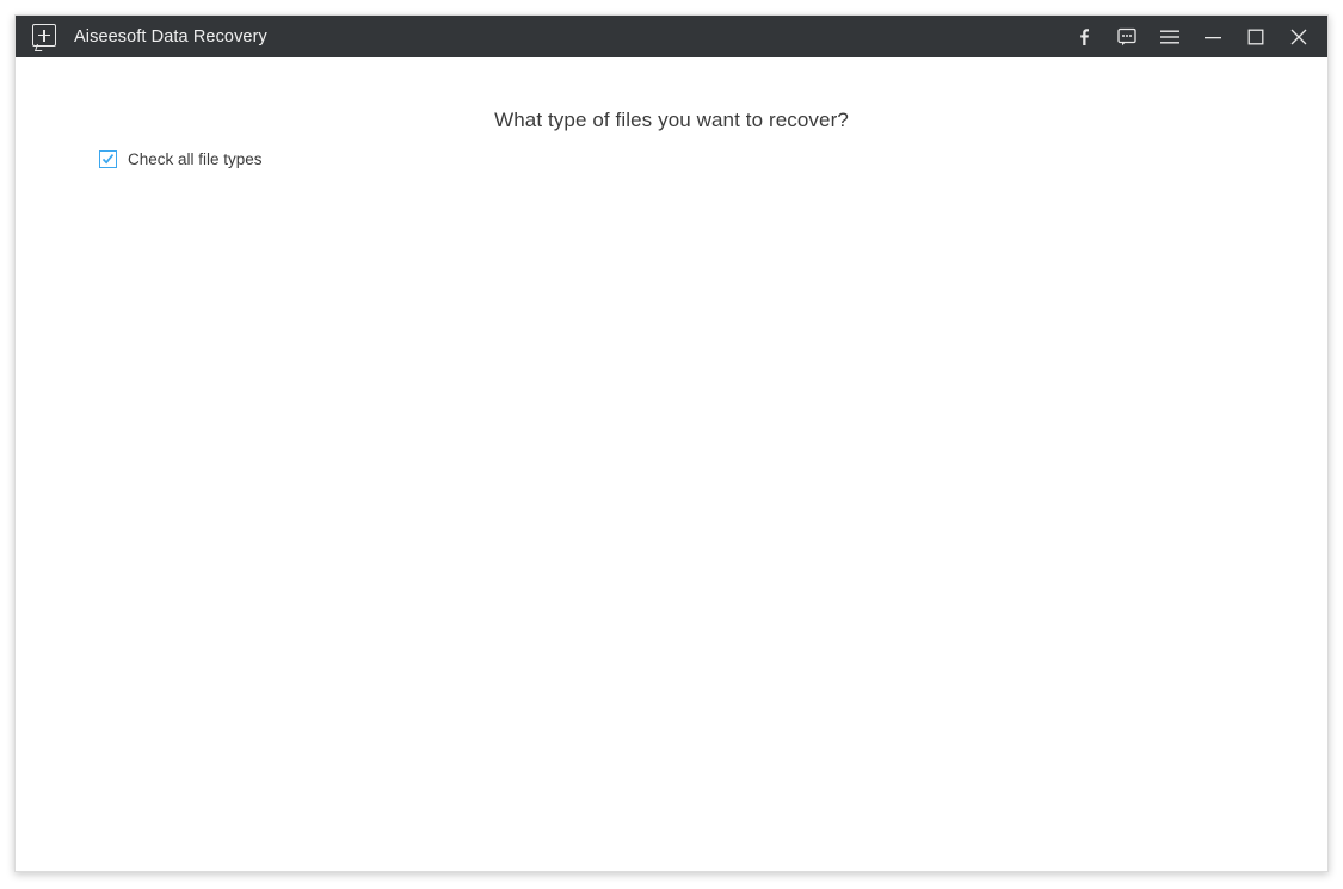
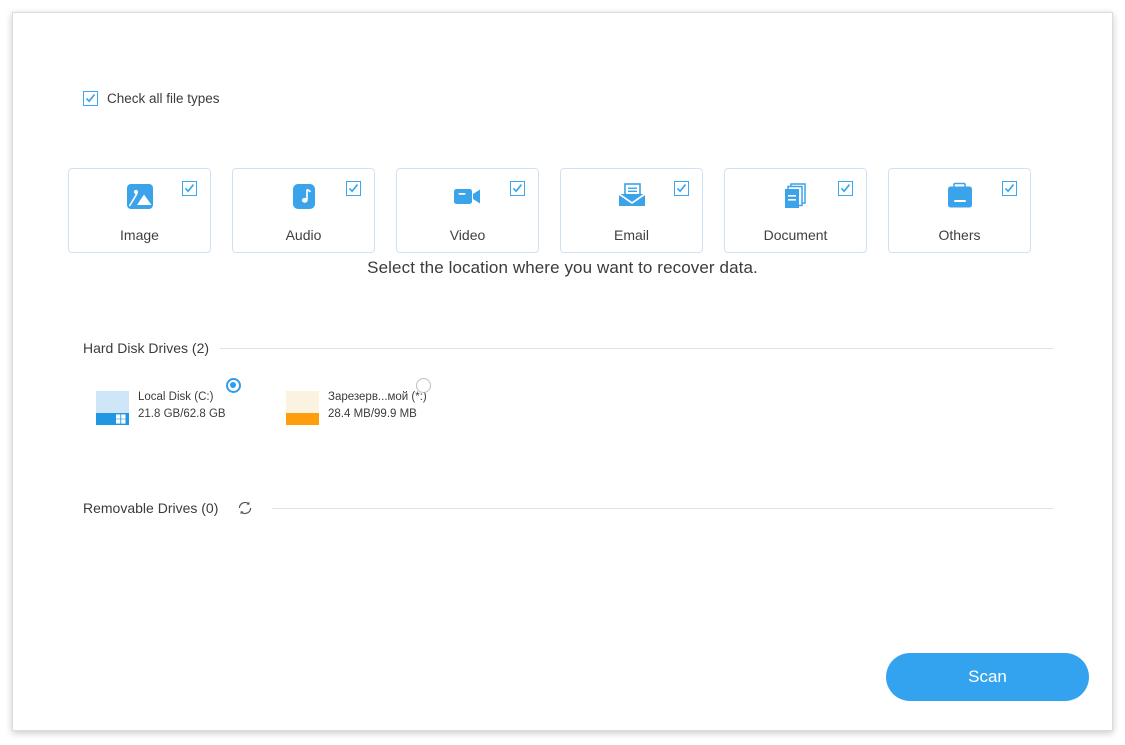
- Aiseesoft Data Recovery
- What type of files you want to recover?
  Check all file types
+ Image
+ Audio
+ Video
+ Email
+ Document
+ Others
+ Select the location where you want to recover data.
+ Hard Disk Drives (2)
+ Local Disk (C:)
+ 21.8 GB/62.8 GB
+ Зарезерв...мой (*:)
+ 28.4 MB/99.9 MB
+ Removable Drives (0)
+ Scan
